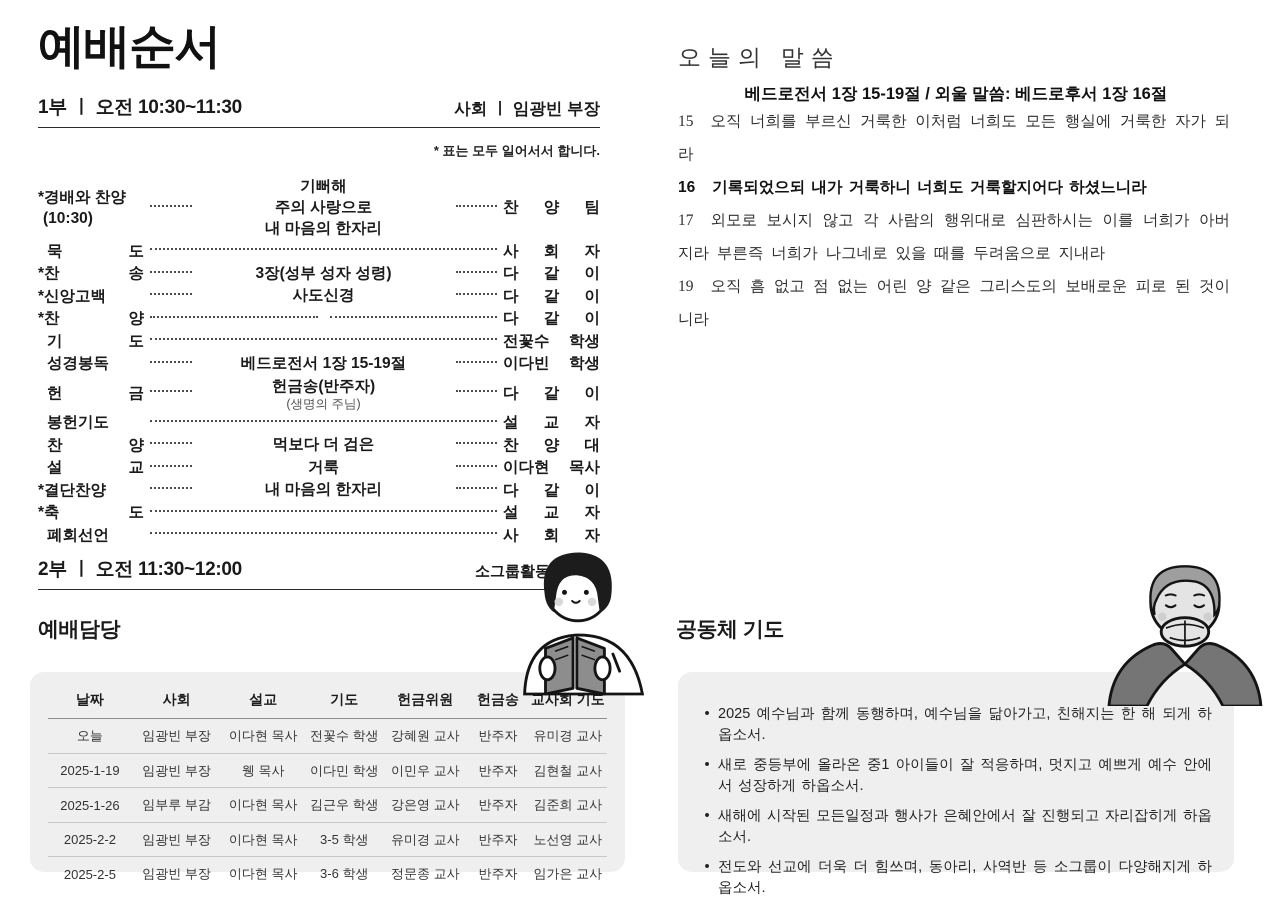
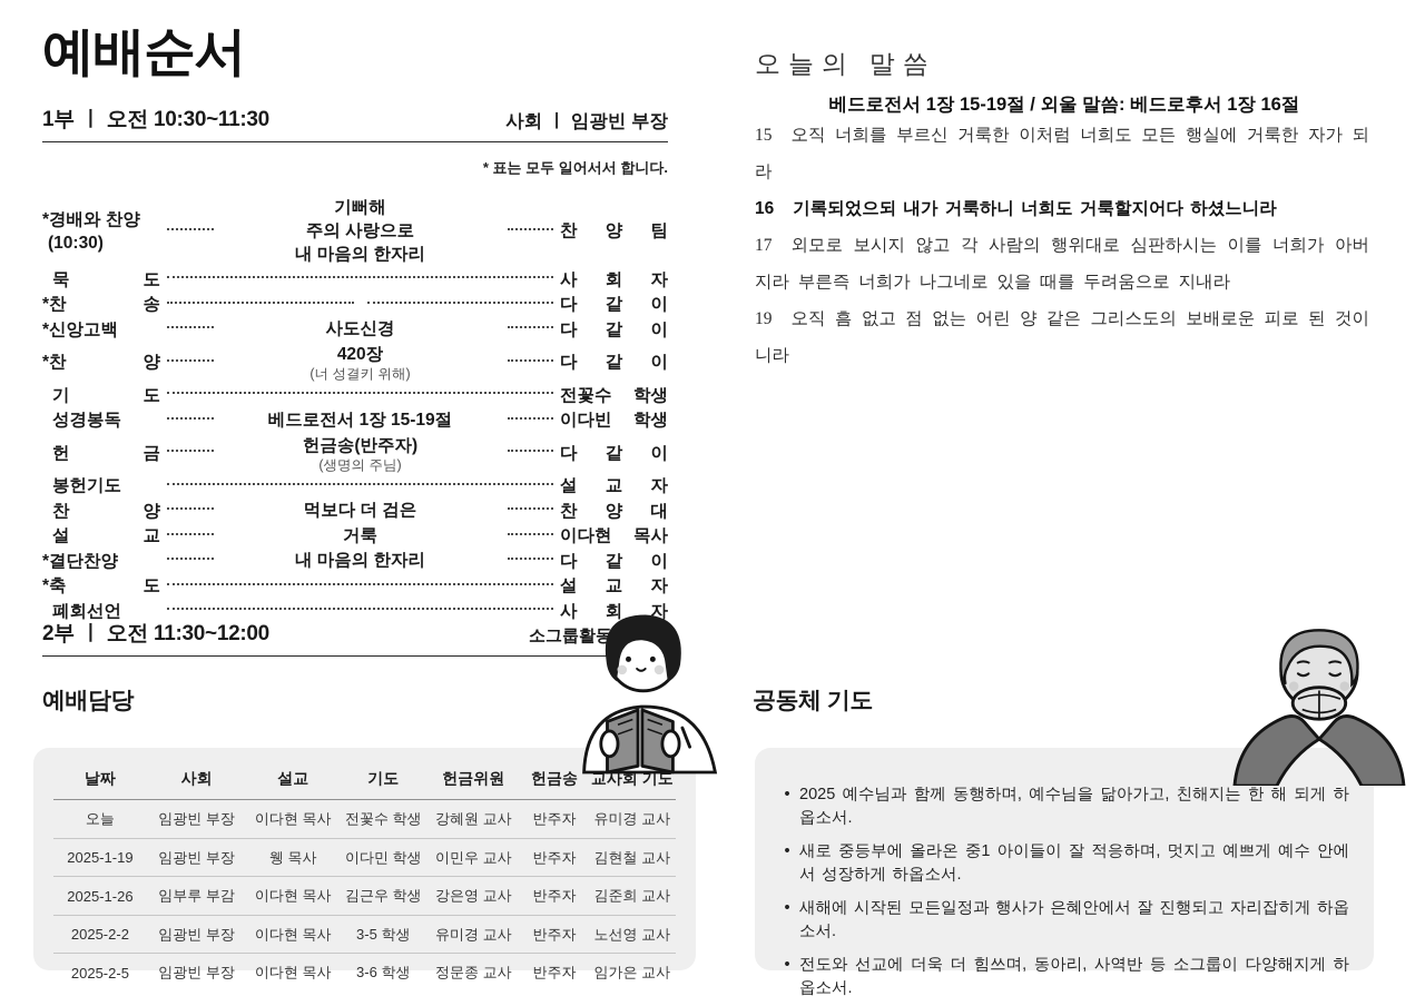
  예배순서
  1부 ㅣ 오전 10:30~11:30
  사회 ㅣ 임광빈 부장
  * 표는 모두 일어서서 합니다.
  *경배와 찬양
  (10:30)
  기뻐해
  주의 사랑으로
  내 마음의 한자리
  찬 양 팀
  묵 도
  사 회 자
  *찬 송
- 3장(성부 성자 성령)
  다 같 이
  *신앙고백
  사도신경
  다 같 이
  *찬 양
+ 420장
+ (너 성결키 위해)
  다 같 이
  기 도
  전꽃수 학생
  성경봉독
  베드로전서 1장 15-19절
  이다빈 학생
  헌 금
  헌금송(반주자)
  (생명의 주님)
  다 같 이
  봉헌기도
  설 교 자
  찬 양
  먹보다 더 검은
  찬 양 대
  설 교
  거룩
  이다현 목사
  *결단찬양
  내 마음의 한자리
  다 같 이
  *축 도
  설 교 자
  폐회선언
  사 회 자
  2부 ㅣ 오전 11:30~12:00
  소그룹활동
  예배담당
  날짜	사회	설교	기도	헌금위원	헌금송	교사회 기도
  오늘	임광빈 부장	이다현 목사	전꽃수 학생	강혜원 교사	반주자	유미경 교사
  2025-1-19	임광빈 부장	웽 목사	이다민 학생	이민우 교사	반주자	김현철 교사
  2025-1-26	임부루 부감	이다현 목사	김근우 학생	강은영 교사	반주자	김준희 교사
  2025-2-2	임광빈 부장	이다현 목사	3-5 학생	유미경 교사	반주자	노선영 교사
  2025-2-5	임광빈 부장	이다현 목사	3-6 학생	정문종 교사	반주자	임가은 교사
  오늘의 말씀
  베드로전서 1장 15-19절 / 외울 말씀: 베드로후서 1장 16절
  15 오직 너희를 부르신 거룩한 이처럼 너희도 모든 행실에 거룩한 자가 되라
  16 기록되었으되 내가 거룩하니 너희도 거룩할지어다 하셨느니라
  17 외모로 보시지 않고 각 사람의 행위대로 심판하시는 이를 너희가 아버지라 부른즉 너희가 나그네로 있을 때를 두려움으로 지내라
  19 오직 흠 없고 점 없는 어린 양 같은 그리스도의 보배로운 피로 된 것이니라
  공동체 기도
  •
  2025 예수님과 함께 동행하며, 예수님을 닮아가고, 친해지는 한 해 되게 하옵소서.
  •
  새로 중등부에 올라온 중1 아이들이 잘 적응하며, 멋지고 예쁘게 예수 안에서 성장하게 하옵소서.
  •
  새해에 시작된 모든일정과 행사가 은혜안에서 잘 진행되고 자리잡히게 하옵소서.
  •
  전도와 선교에 더욱 더 힘쓰며, 동아리, 사역반 등 소그룹이 다양해지게 하옵소서.
